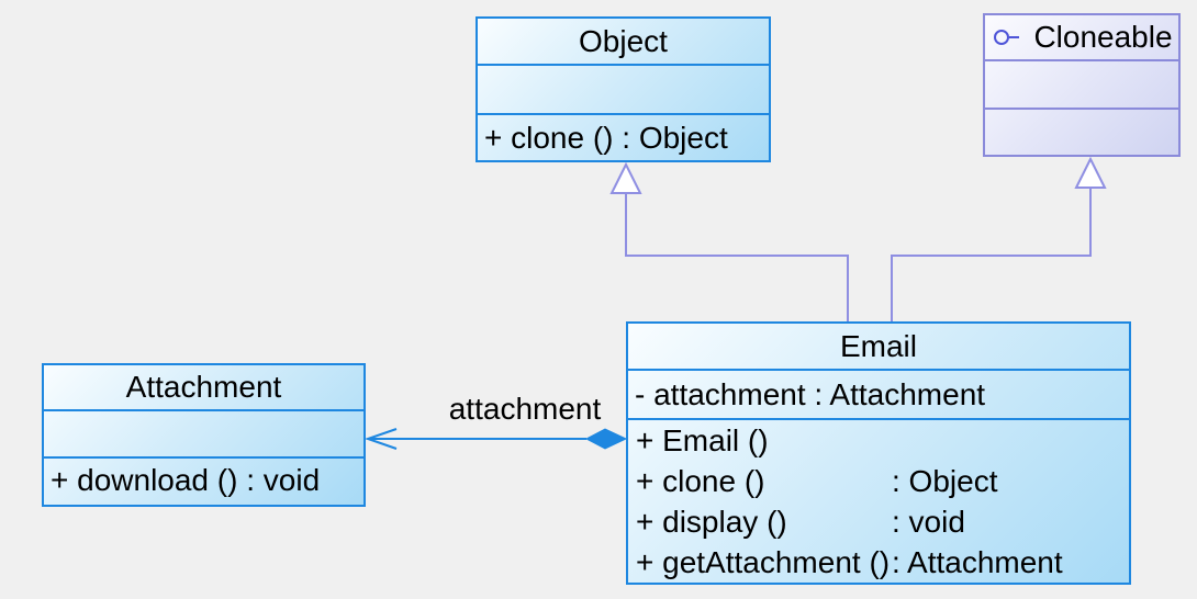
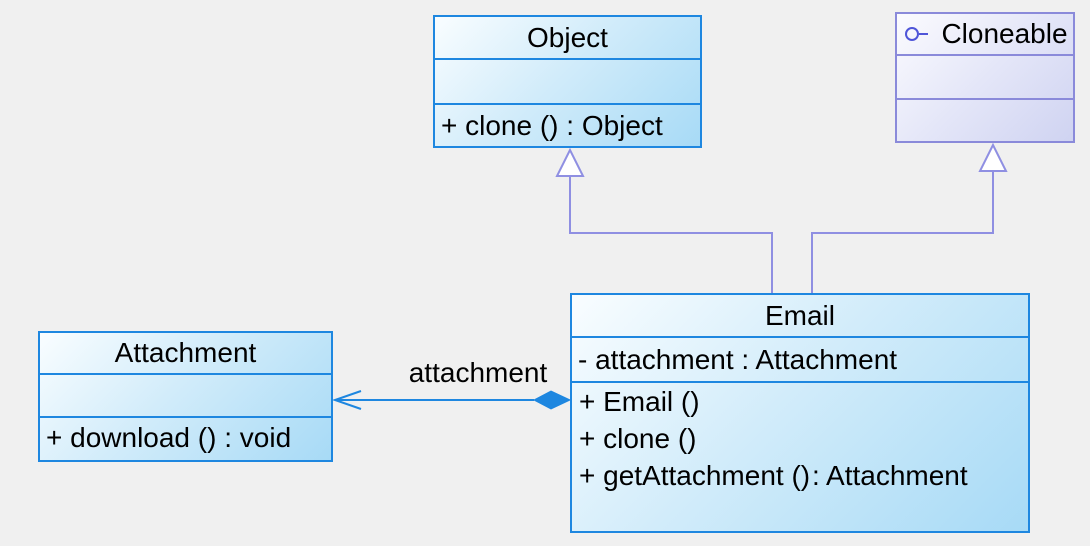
  Object
  + clone () : Object
  Cloneable
  Email
  - attachment : Attachment
  + Email ()
  + clone ()
- : Object
- + display ()
- : void
  + getAttachment ()
  : Attachment
  Attachment
  + download () : void
  attachment
